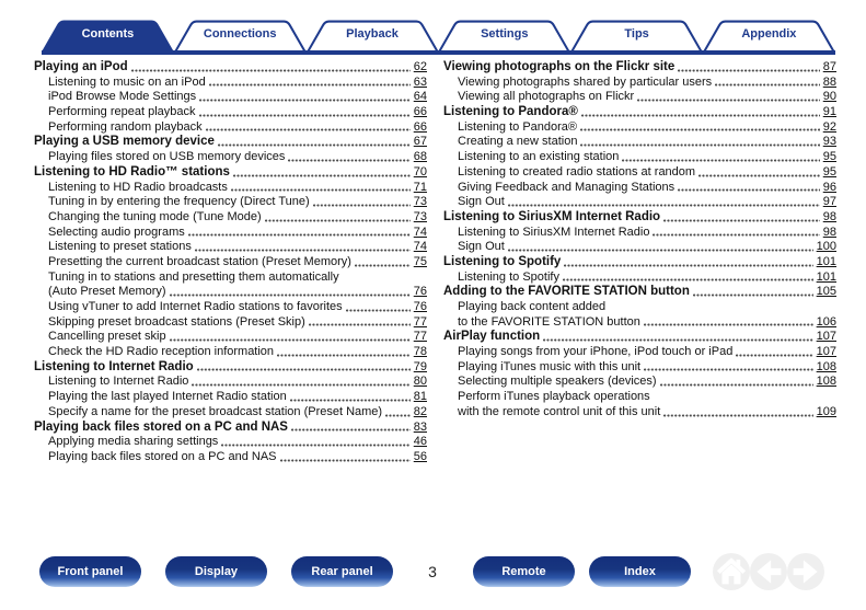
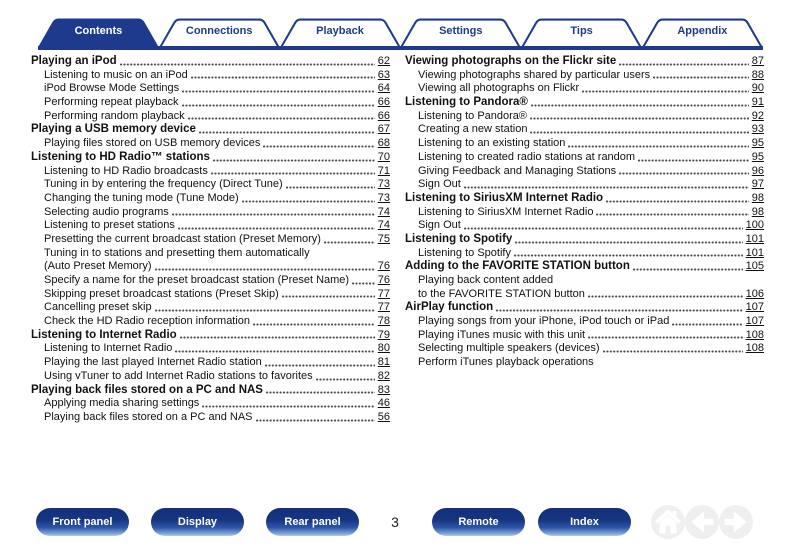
  Contents
  Connections
  Playback
  Settings
  Tips
  Appendix
  Playing an iPod
  62
  Listening to music on an iPod
  63
  iPod Browse Mode Settings
  64
  Performing repeat playback
  66
  Performing random playback
  66
  Playing a USB memory device
  67
  Playing files stored on USB memory devices
  68
  Listening to HD Radio™ stations
  70
  Listening to HD Radio broadcasts
  71
  Tuning in by entering the frequency (Direct Tune)
  73
  Changing the tuning mode (Tune Mode)
  73
  Selecting audio programs
  74
  Listening to preset stations
  74
  Presetting the current broadcast station (Preset Memory)
  75
  Tuning in to stations and presetting them automatically
  (Auto Preset Memory)
  76
- Using vTuner to add Internet Radio stations to favorites
+ Specify a name for the preset broadcast station (Preset Name)
  76
  Skipping preset broadcast stations (Preset Skip)
  77
  Cancelling preset skip
  77
  Check the HD Radio reception information
  78
  Listening to Internet Radio
  79
  Listening to Internet Radio
  80
  Playing the last played Internet Radio station
  81
- Specify a name for the preset broadcast station (Preset Name)
+ Using vTuner to add Internet Radio stations to favorites
  82
  Playing back files stored on a PC and NAS
  83
  Applying media sharing settings
  46
  Playing back files stored on a PC and NAS
  56
  Viewing photographs on the Flickr site
  87
  Viewing photographs shared by particular users
  88
  Viewing all photographs on Flickr
  90
  Listening to Pandora®
  91
  Listening to Pandora®
  92
  Creating a new station
  93
  Listening to an existing station
  95
  Listening to created radio stations at random
  95
  Giving Feedback and Managing Stations
  96
  Sign Out
  97
  Listening to SiriusXM Internet Radio
  98
  Listening to SiriusXM Internet Radio
  98
  Sign Out
  100
  Listening to Spotify
  101
  Listening to Spotify
  101
  Adding to the FAVORITE STATION button
  105
  Playing back content added
  to the FAVORITE STATION button
  106
  AirPlay function
  107
  Playing songs from your iPhone, iPod touch or iPad
  107
  Playing iTunes music with this unit
  108
  Selecting multiple speakers (devices)
  108
  Perform iTunes playback operations
- with the remote control unit of this unit
- 109
  Front panel
  Display
  Rear panel
  3
  Remote
  Index
